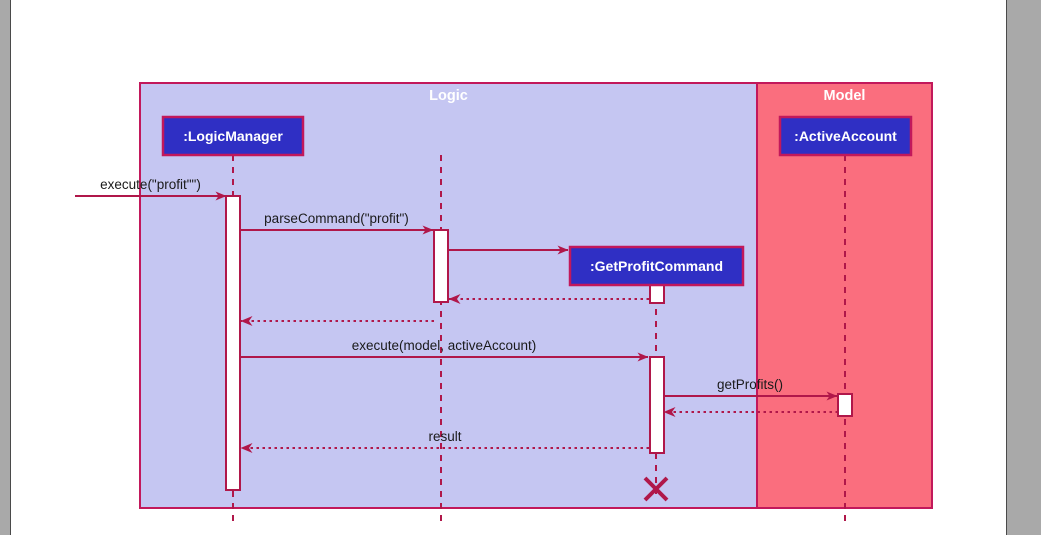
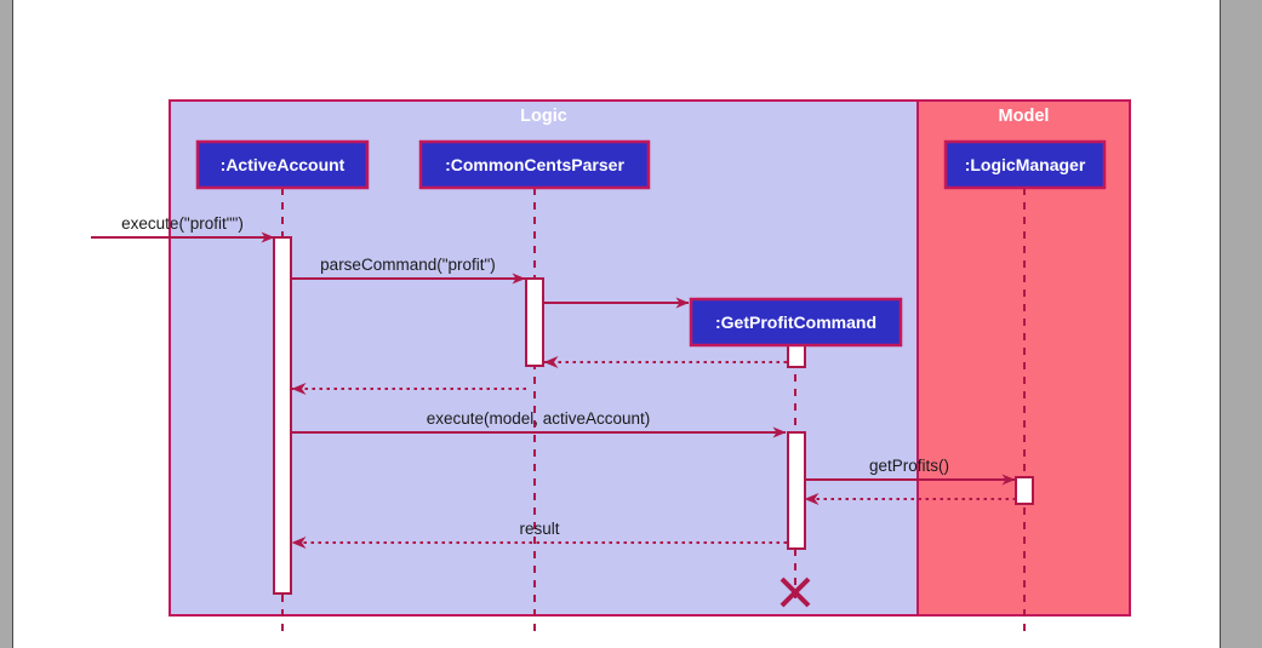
  Logic
  Model
  execute("profit"")
  parseCommand("profit")
  execute(model, activeAccount)
  getProfits()
  result
- :LogicManager
+ :ActiveAccount
+ :CommonCentsParser
  :GetProfitCommand
- :ActiveAccount
+ :LogicManager
